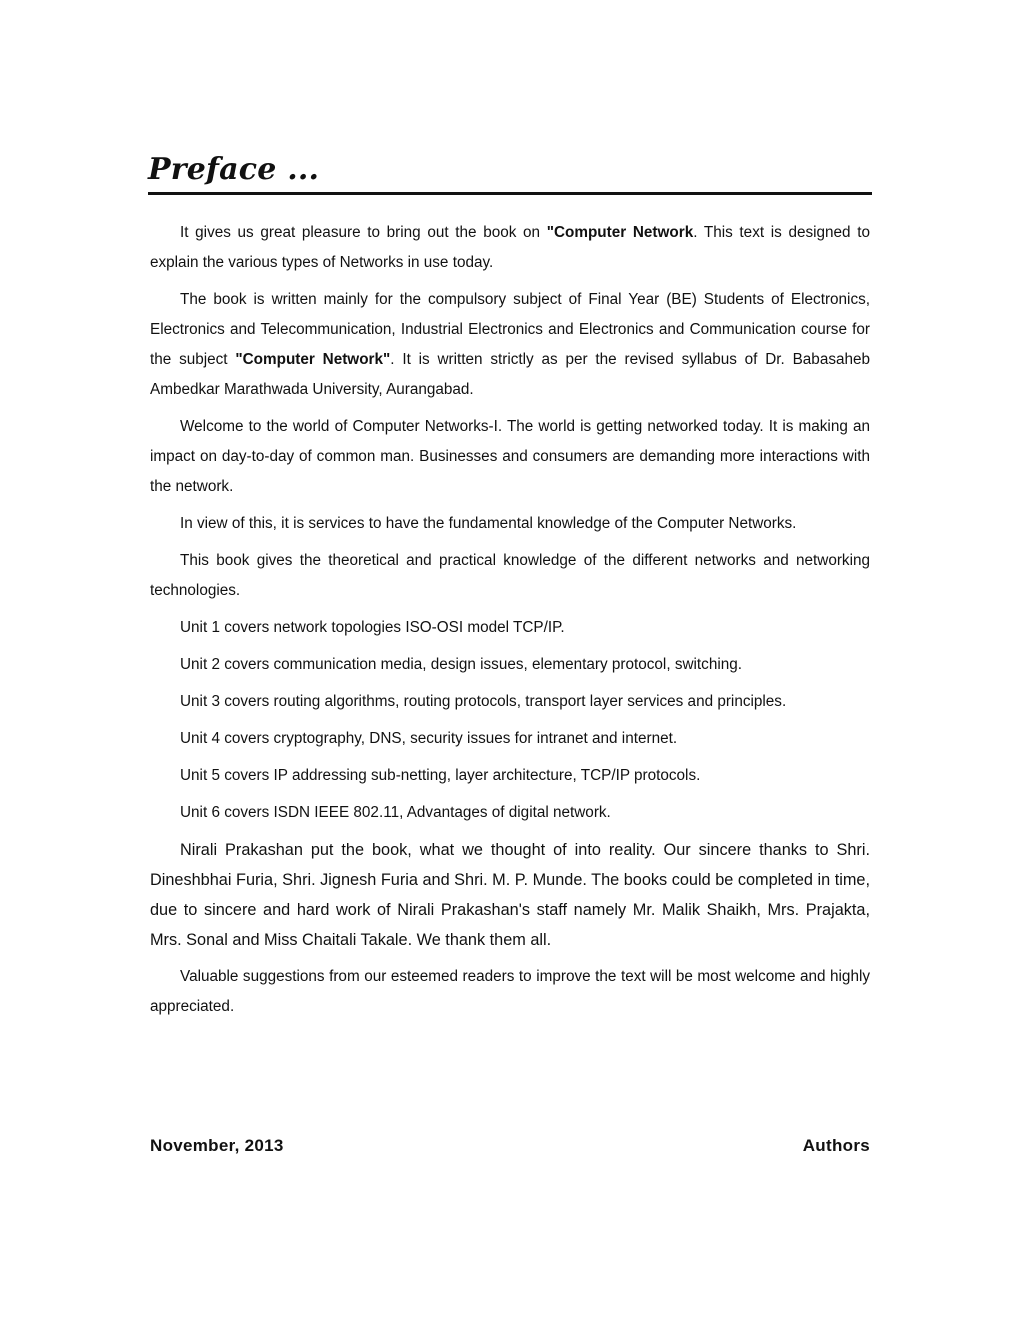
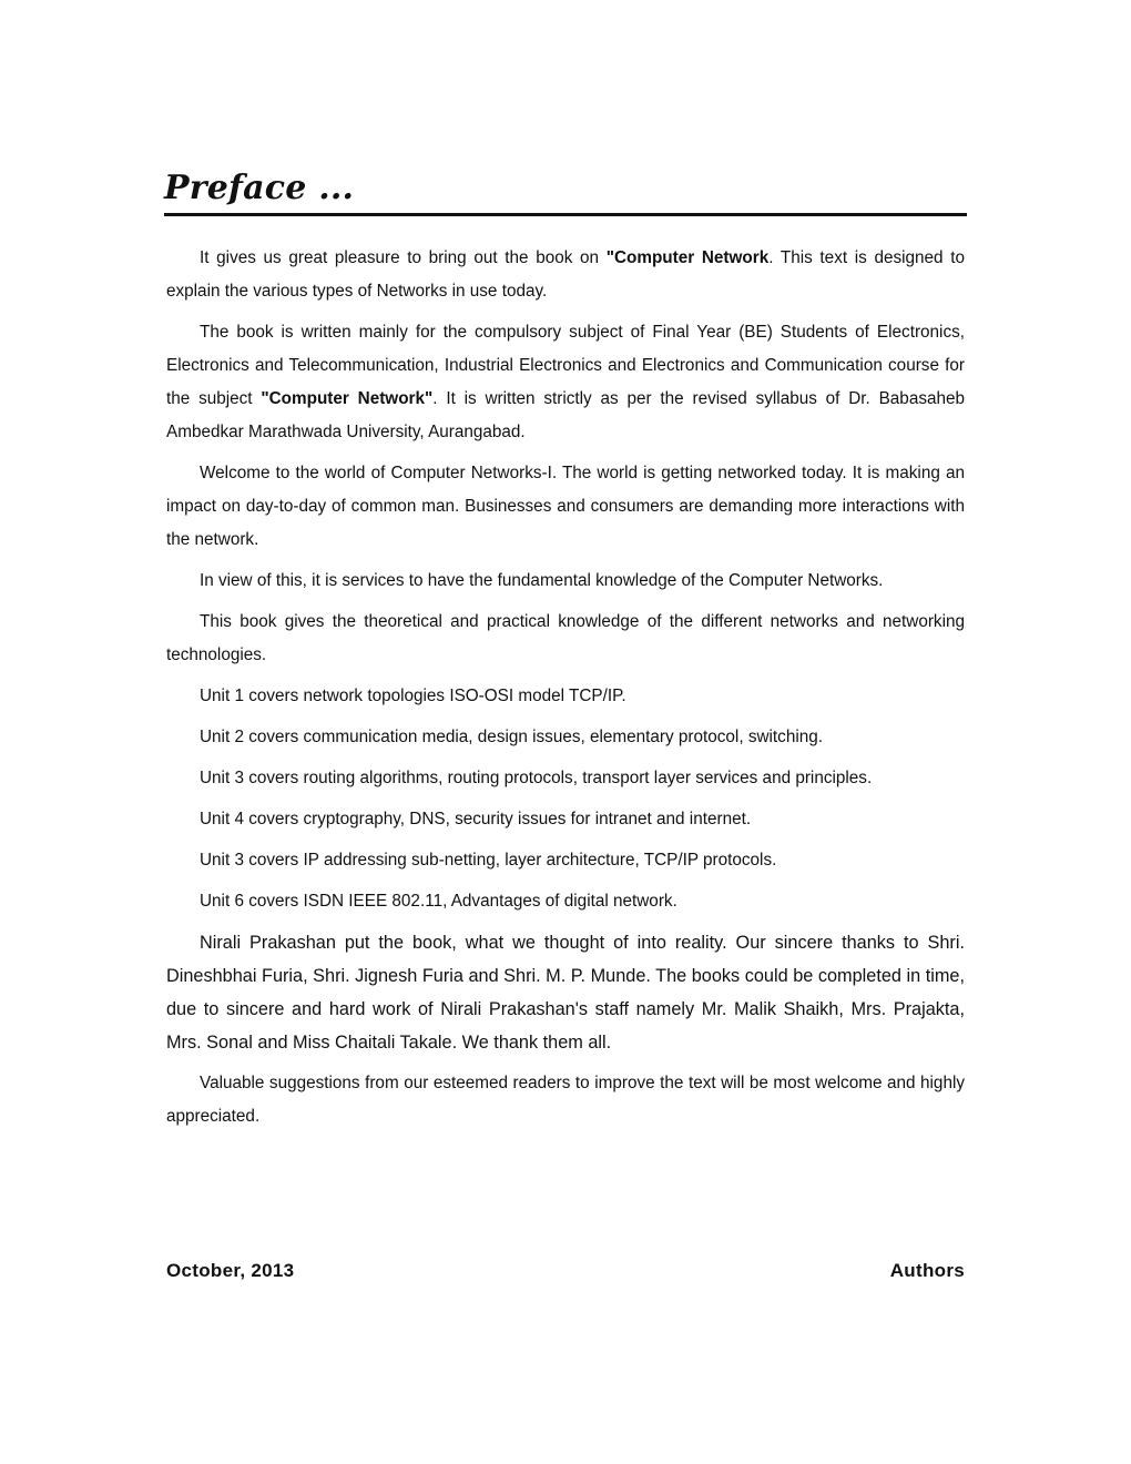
  Preface ...
  It gives us great pleasure to bring out the book on "Computer Network. This text is designed to explain the various types of Networks in use today.
  The book is written mainly for the compulsory subject of Final Year (BE) Students of Electronics, Electronics and Telecommunication, Industrial Electronics and Electronics and Communication course for the subject "Computer Network". It is written strictly as per the revised syllabus of Dr. Babasaheb Ambedkar Marathwada University, Aurangabad.
  Welcome to the world of Computer Networks-I. The world is getting networked today. It is making an impact on day-to-day of common man. Businesses and consumers are demanding more interactions with the network.
  In view of this, it is services to have the fundamental knowledge of the Computer Networks.
  This book gives the theoretical and practical knowledge of the different networks and networking technologies.
  Unit 1 covers network topologies ISO-OSI model TCP/IP.
  Unit 2 covers communication media, design issues, elementary protocol, switching.
  Unit 3 covers routing algorithms, routing protocols, transport layer services and principles.
  Unit 4 covers cryptography, DNS, security issues for intranet and internet.
- Unit 5 covers IP addressing sub-netting, layer architecture, TCP/IP protocols.
+ Unit 3 covers IP addressing sub-netting, layer architecture, TCP/IP protocols.
  Unit 6 covers ISDN IEEE 802.11, Advantages of digital network.
  Nirali Prakashan put the book, what we thought of into reality. Our sincere thanks to Shri. Dineshbhai Furia, Shri. Jignesh Furia and Shri. M. P. Munde. The books could be completed in time, due to sincere and hard work of Nirali Prakashan's staff namely Mr. Malik Shaikh, Mrs. Prajakta, Mrs. Sonal and Miss Chaitali Takale. We thank them all.
  Valuable suggestions from our esteemed readers to improve the text will be most welcome and highly appreciated.
- November, 2013
+ October, 2013
  Authors
